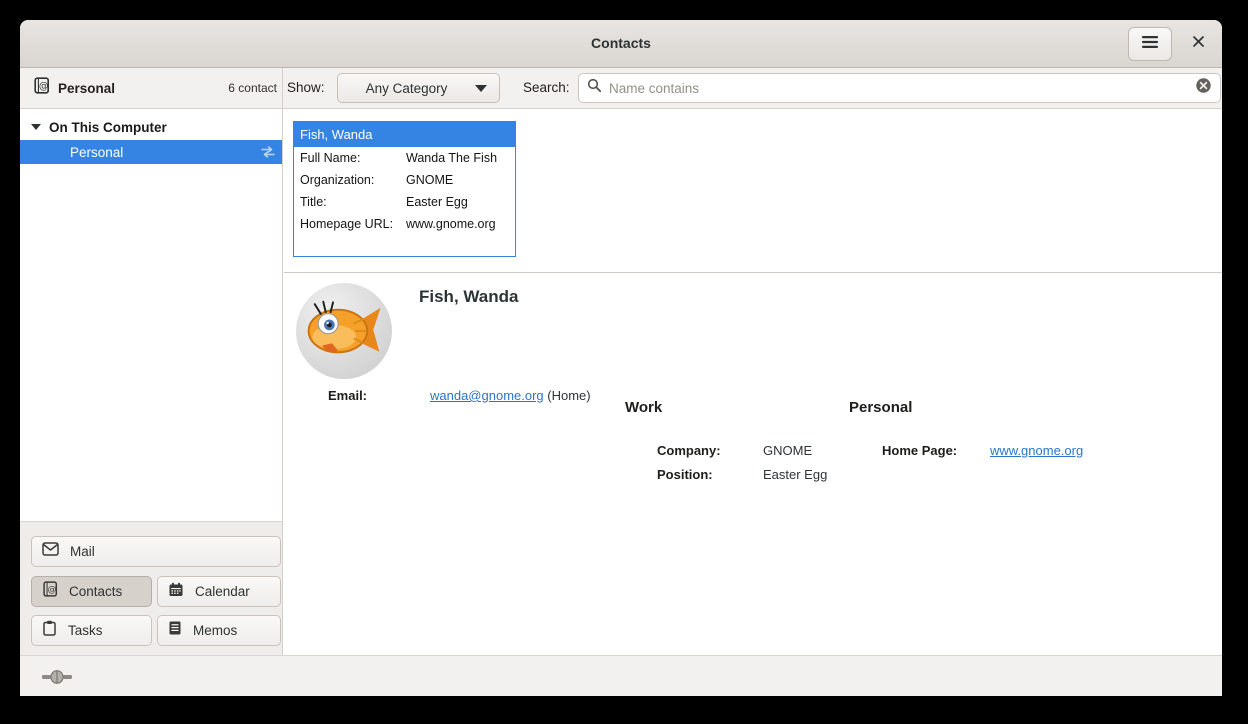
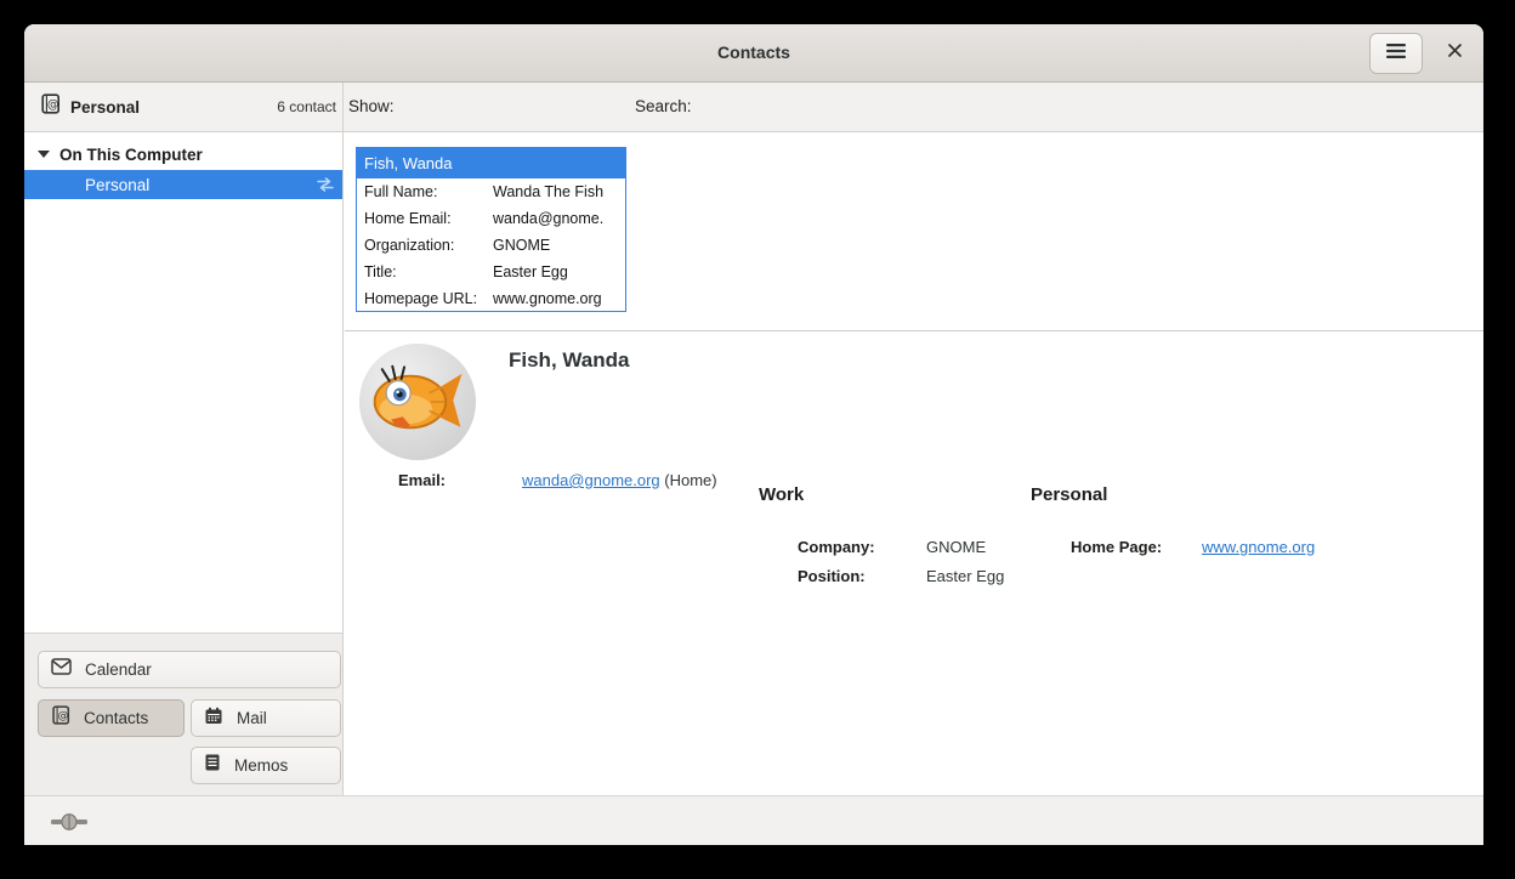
  Contacts
  @
  Personal
  6 contact
  Show:
- Any Category
  Search:
- Name contains
  On This Computer
  Personal
- Mail
+ Calendar
  @
  Contacts
- Calendar
+ Mail
- Tasks
  Memos
  Fish, Wanda
  Full Name:
  Wanda The Fish
+ Home Email:
+ wanda@gnome.
  Organization:
  GNOME
  Title:
  Easter Egg
  Homepage URL:
  www.gnome.org
  Fish, Wanda
  Email:
  wanda@gnome.org (Home)
  Work
  Personal
  Company:
  GNOME
  Position:
  Easter Egg
  Home Page:
  www.gnome.org
